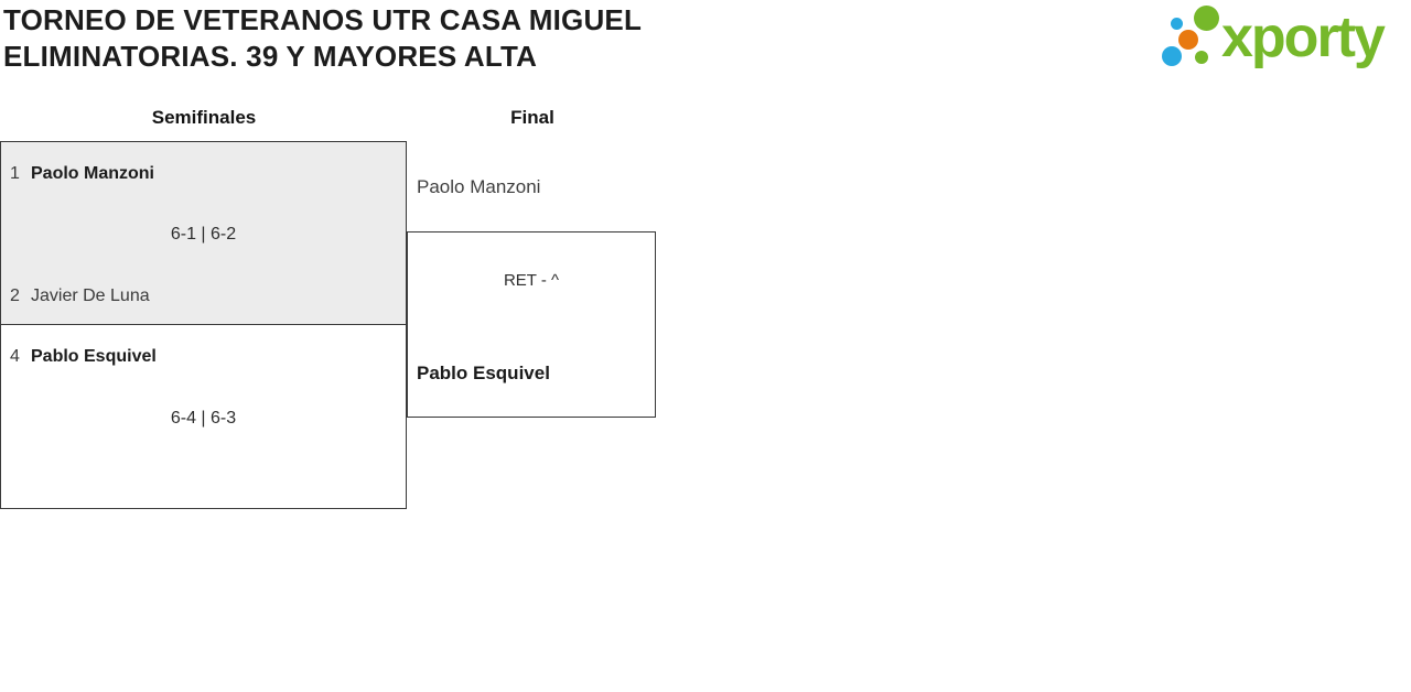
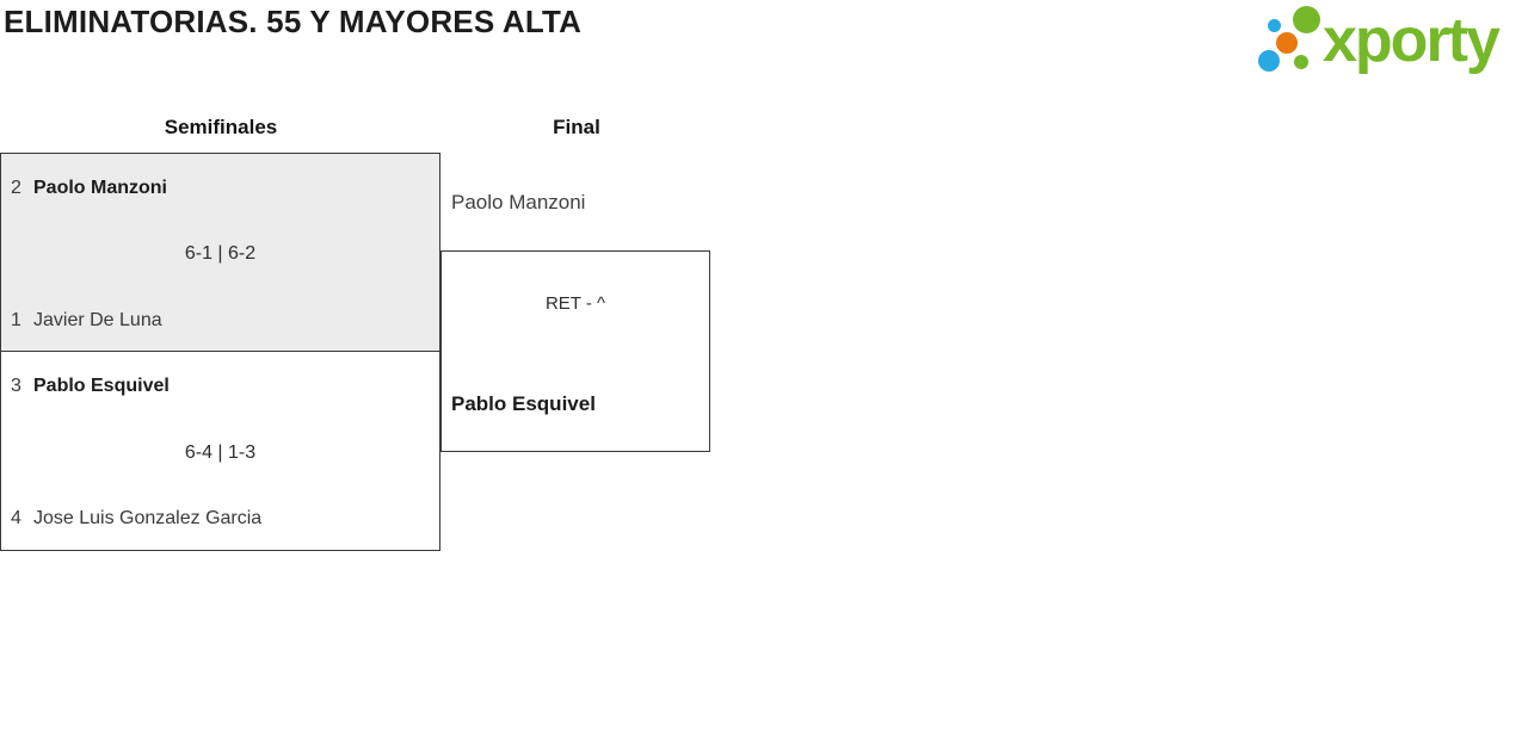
- TORNEO DE VETERANOS UTR CASA MIGUEL
- ELIMINATORIAS. 39 Y MAYORES ALTA
+ ELIMINATORIAS. 55 Y MAYORES ALTA
  xporty
  Semifinales
  Final
- 1 Paolo Manzoni
+ 2 Paolo Manzoni
  6-1 | 6-2
- 2 Javier De Luna
+ 1 Javier De Luna
- 4 Pablo Esquivel
+ 3 Pablo Esquivel
- 6-4 | 6-3
+ 6-4 | 1-3
+ 4 Jose Luis Gonzalez Garcia
  Paolo Manzoni
  RET - ^
  Pablo Esquivel
